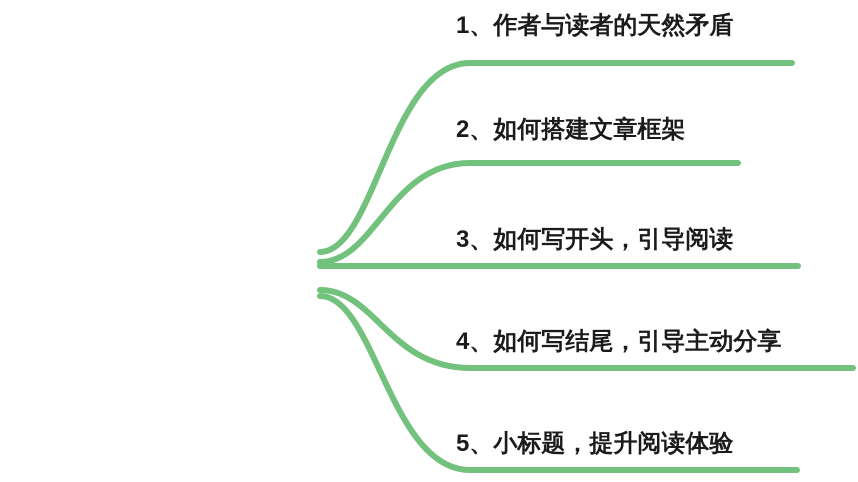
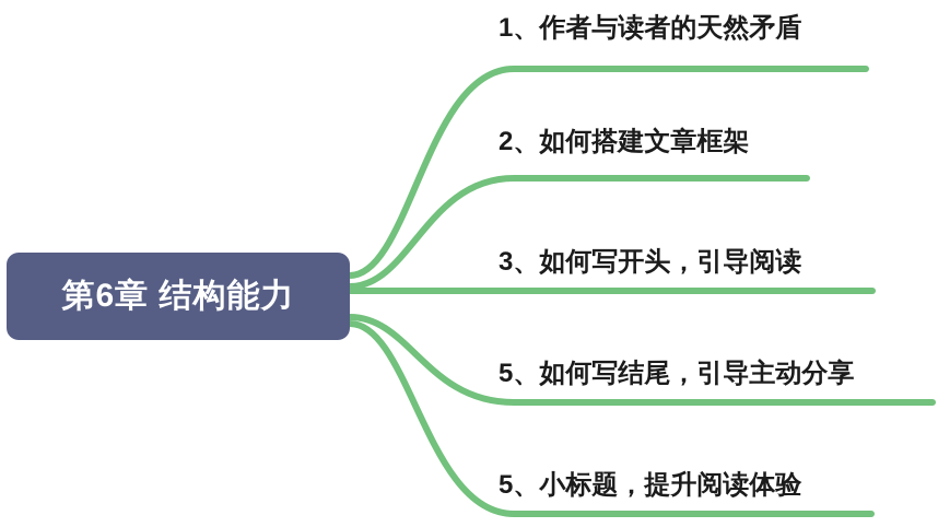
+ 第6章 结构能力
  1、作者与读者的天然矛盾
  2、如何搭建文章框架
  3、如何写开头，引导阅读
- 4、如何写结尾，引导主动分享
+ 5、如何写结尾，引导主动分享
  5、小标题，提升阅读体验
